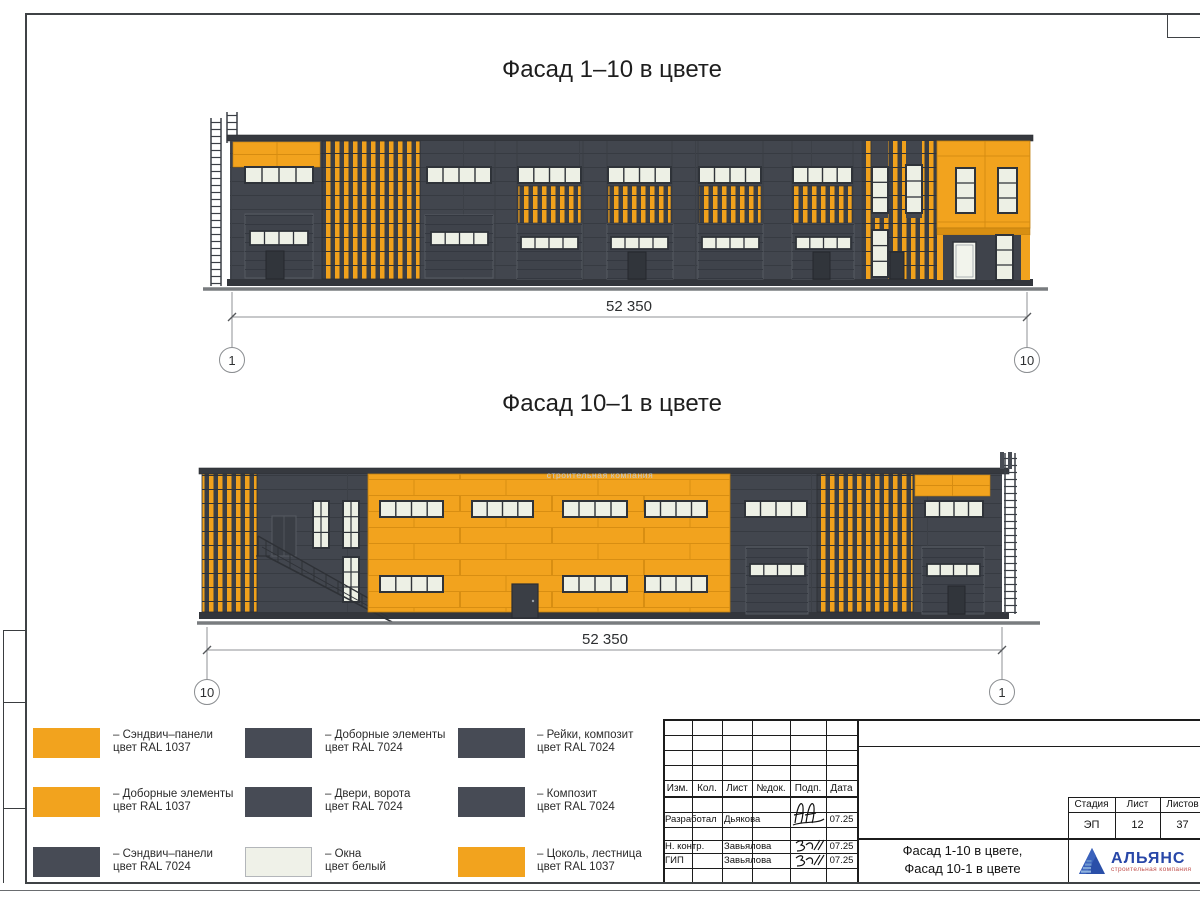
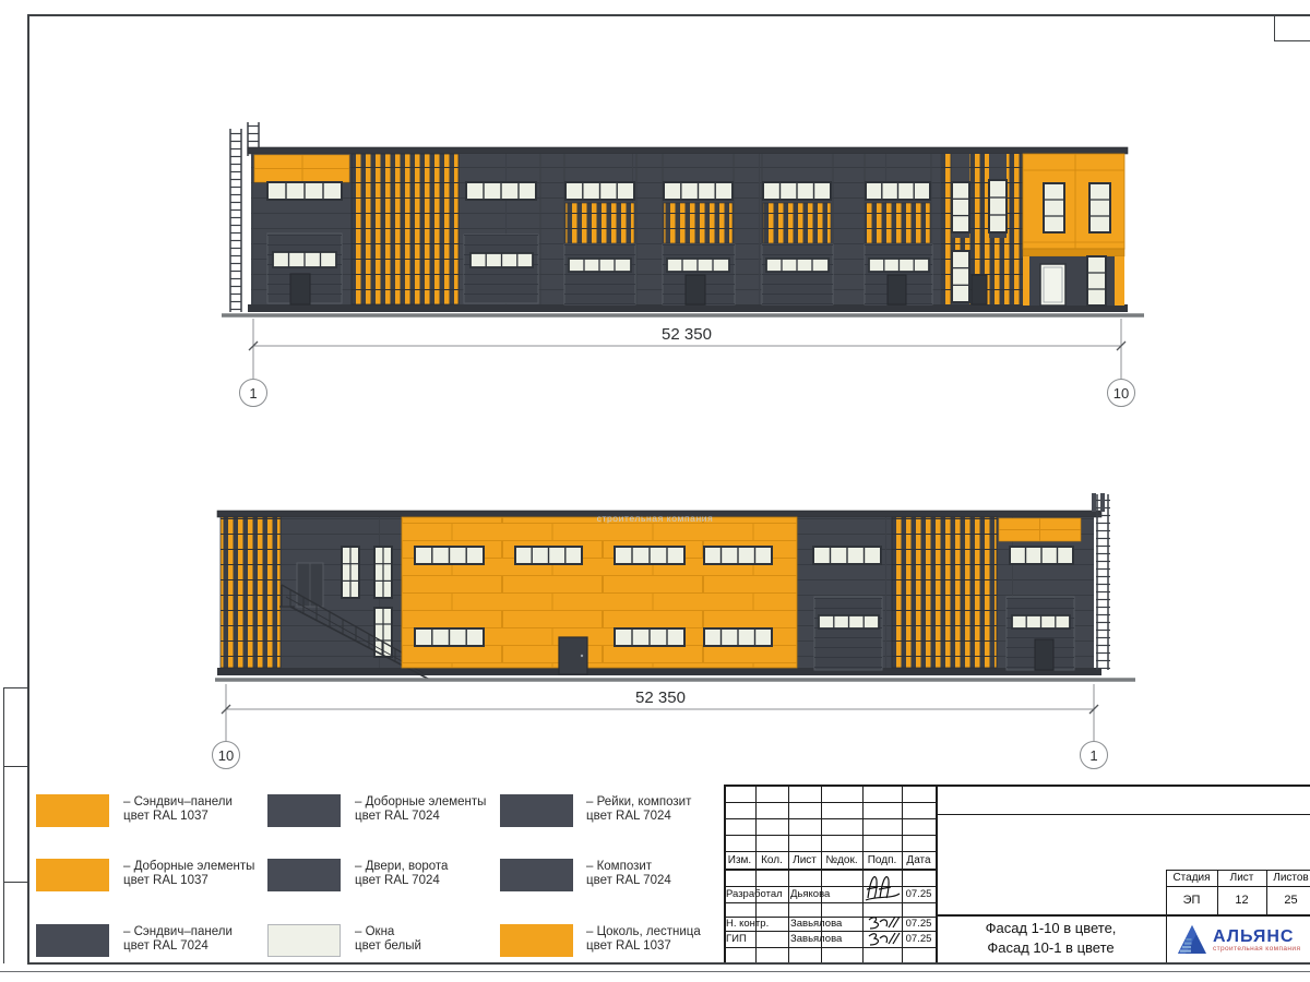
- Фасад 1–10 в цвете
- Фасад 10–1 в цвете
  52 350
  1
  10
  строительная компания
  52 350
  10
  1
  – Сэндвич–панели
  цвет RAL 1037
  – Доборные элементы
  цвет RAL 1037
  – Сэндвич–панели
  цвет RAL 7024
  – Доборные элементы
  цвет RAL 7024
  – Двери, ворота
  цвет RAL 7024
  – Окна
  цвет белый
  – Рейки, композит
  цвет RAL 7024
  – Композит
  цвет RAL 7024
  – Цоколь, лестница
  цвет RAL 1037
  Изм.
  Кол.
  Лист
  №док.
  Подп.
  Дата
  Разработал
  Дьякова
  07.25
  Н. контр.
  Завьялова
  07.25
  ГИП
  Завьялова
  07.25
  Фасад 1-10 в цвете,
  Фасад 10-1 в цвете
  Стадия
  Лист
  Листов
  ЭП
  12
- 37
+ 25
  АЛЬЯНС
